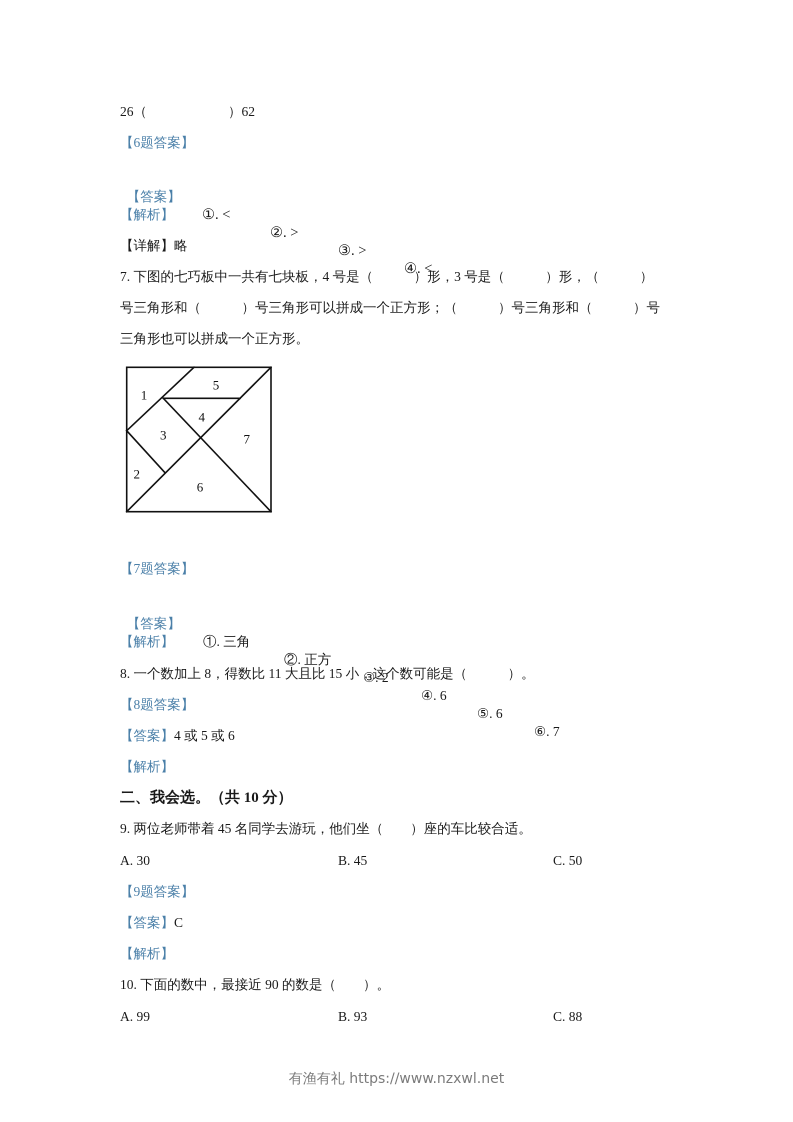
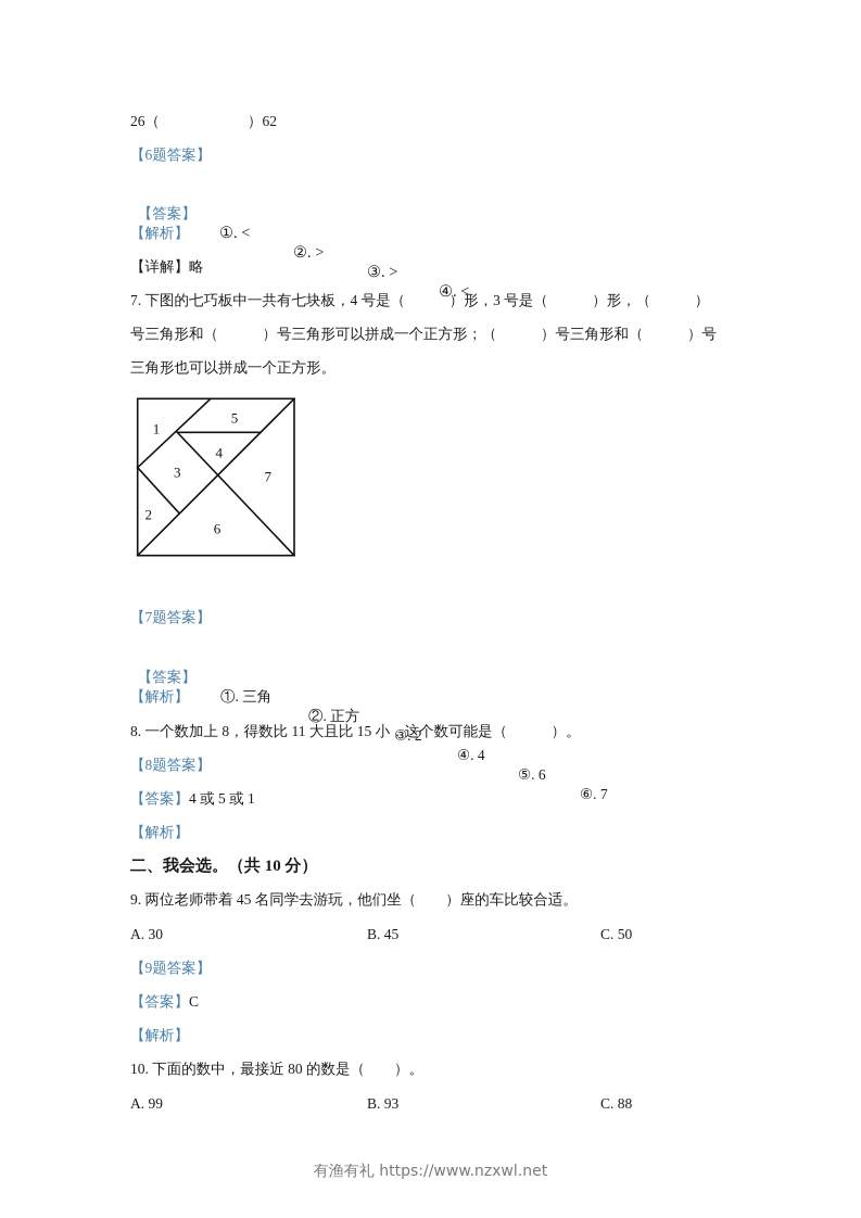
  26（ ）62
  【6题答案】
  【答案】
  ①. <
  ②. >
  ③. >
  ④. <
  【解析】
  【详解】略
  7. 下图的七巧板中一共有七块板，4 号是（ ）形，3 号是（ ）形，（ ）
  号三角形和（ ）号三角形可以拼成一个正方形；（ ）号三角形和（ ）号
  三角形也可以拼成一个正方形。
  1
  2
  3
  4
  5
  6
  7
  【7题答案】
  【答案】
  ①. 三角
  ②. 正方
  ③. 2
- ④. 6
+ ④. 4
  ⑤. 6
  ⑥. 7
  【解析】
  8. 一个数加上 8，得数比 11 大且比 15 小，这个数可能是（ ）。
  【8题答案】
- 【答案】4 或 5 或 6
+ 【答案】4 或 5 或 1
  【解析】
  二、我会选。（共 10 分）
  9. 两位老师带着 45 名同学去游玩，他们坐（ ）座的车比较合适。
  A. 30
  B. 45
  C. 50
  【9题答案】
  【答案】C
  【解析】
- 10. 下面的数中，最接近 90 的数是（ ）。
+ 10. 下面的数中，最接近 80 的数是（ ）。
  A. 99
  B. 93
  C. 88
  有渔有礼 https://www.nzxwl.net
